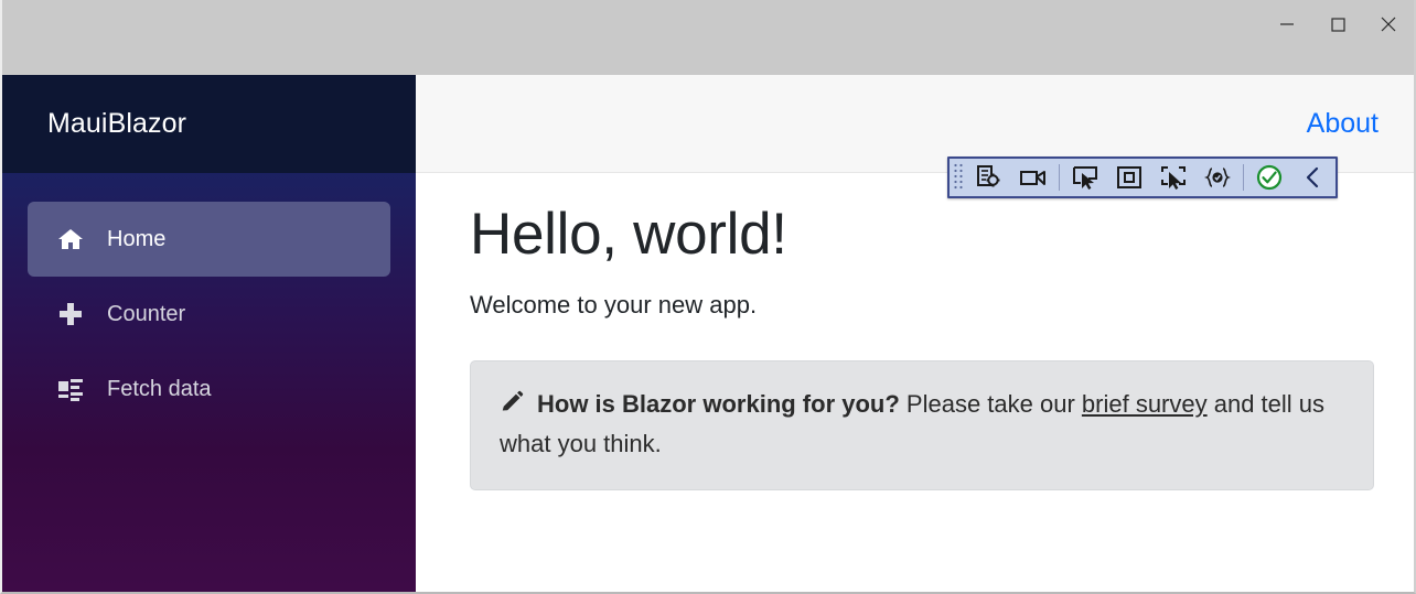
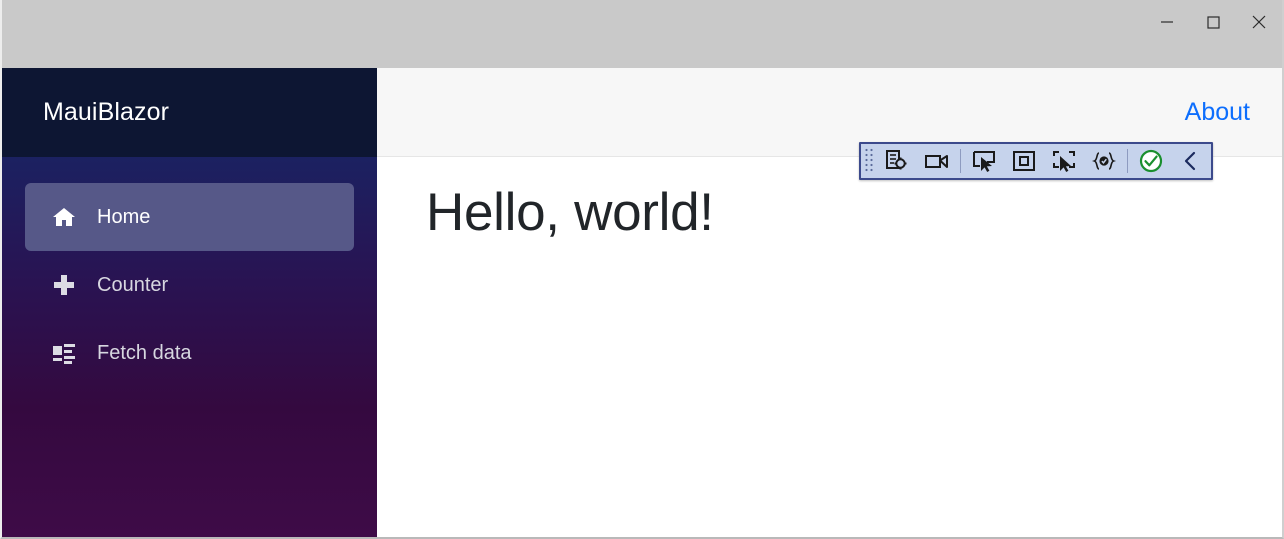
  MauiBlazor
  Home
  Counter
  Fetch data
  About
  Hello, world!
- Welcome to your new app.
- How is Blazor working for you? Please take our brief survey and tell us what you think.
